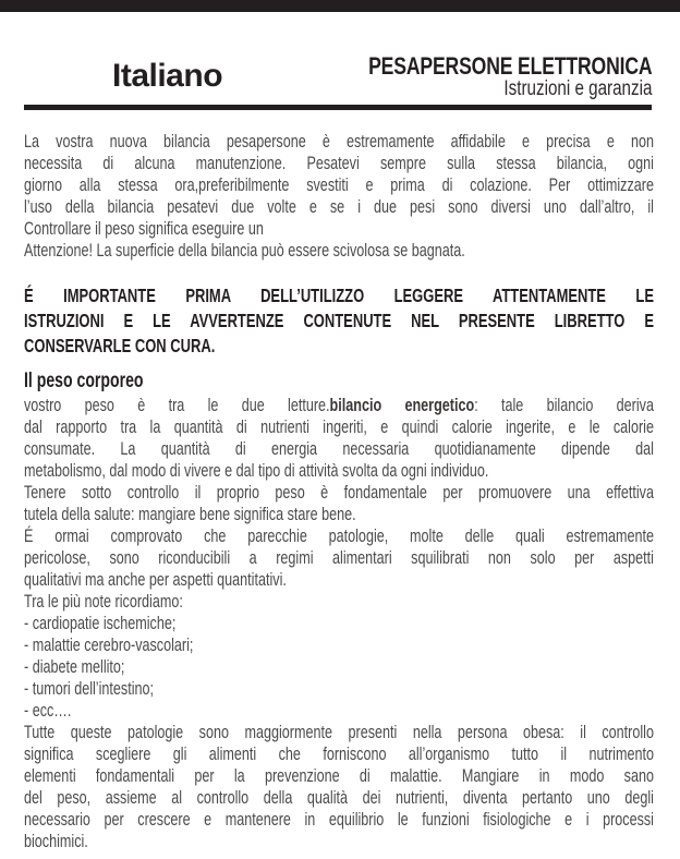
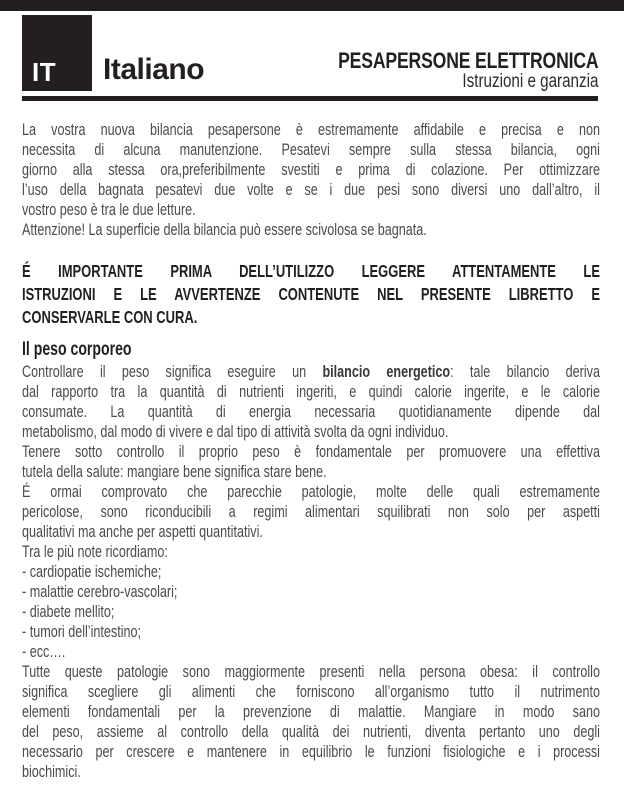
+ IT
  Italiano
  PESAPERSONE ELETTRONICA
  Istruzioni e garanzia
  La vostra nuova bilancia pesapersone è estremamente affidabile e precisa e non
  necessita di alcuna manutenzione. Pesatevi sempre sulla stessa bilancia, ogni
  giorno alla stessa ora,preferibilmente svestiti e prima di colazione. Per ottimizzare
- l’uso della bilancia pesatevi due volte e se i due pesi sono diversi uno dall’altro, il
+ l’uso della bagnata pesatevi due volte e se i due pesi sono diversi uno dall’altro, il
- Controllare il peso significa eseguire un
+ vostro peso è tra le due letture.
  Attenzione! La superficie della bilancia può essere scivolosa se bagnata.
  É IMPORTANTE PRIMA DELL’UTILIZZO LEGGERE ATTENTAMENTE LE
  ISTRUZIONI E LE AVVERTENZE CONTENUTE NEL PRESENTE LIBRETTO E
  CONSERVARLE CON CURA.
  Il peso corporeo
- vostro peso è tra le due letture.bilancio energetico: tale bilancio deriva
+ Controllare il peso significa eseguire un bilancio energetico: tale bilancio deriva
  dal rapporto tra la quantità di nutrienti ingeriti, e quindi calorie ingerite, e le calorie
  consumate. La quantità di energia necessaria quotidianamente dipende dal
  metabolismo, dal modo di vivere e dal tipo di attività svolta da ogni individuo.
  Tenere sotto controllo il proprio peso è fondamentale per promuovere una effettiva
  tutela della salute: mangiare bene significa stare bene.
  É ormai comprovato che parecchie patologie, molte delle quali estremamente
  pericolose, sono riconducibili a regimi alimentari squilibrati non solo per aspetti
  qualitativi ma anche per aspetti quantitativi.
  Tra le più note ricordiamo:
  - cardiopatie ischemiche;
  - malattie cerebro-vascolari;
  - diabete mellito;
  - tumori dell’intestino;
  - ecc….
  Tutte queste patologie sono maggiormente presenti nella persona obesa: il controllo
  significa scegliere gli alimenti che forniscono all’organismo tutto il nutrimento
  elementi fondamentali per la prevenzione di malattie. Mangiare in modo sano
  del peso, assieme al controllo della qualità dei nutrienti, diventa pertanto uno degli
  necessario per crescere e mantenere in equilibrio le funzioni fisiologiche e i processi
  biochimici.
